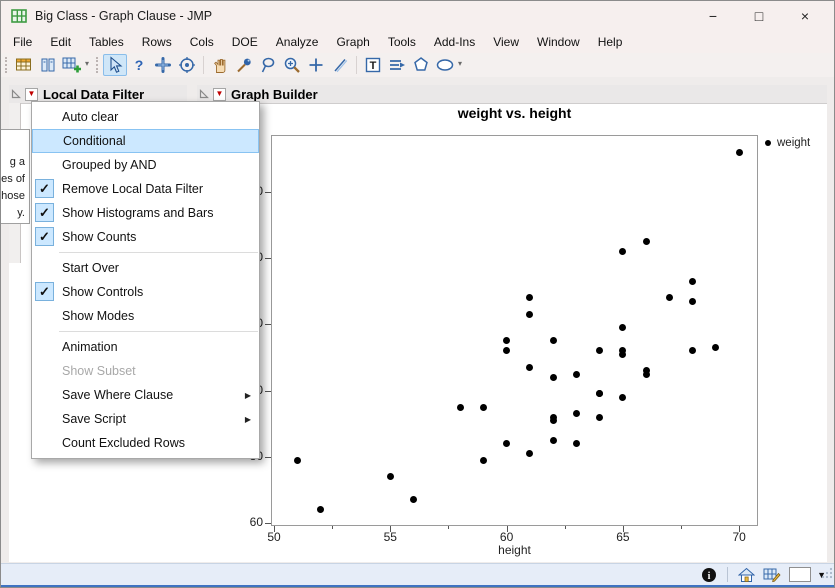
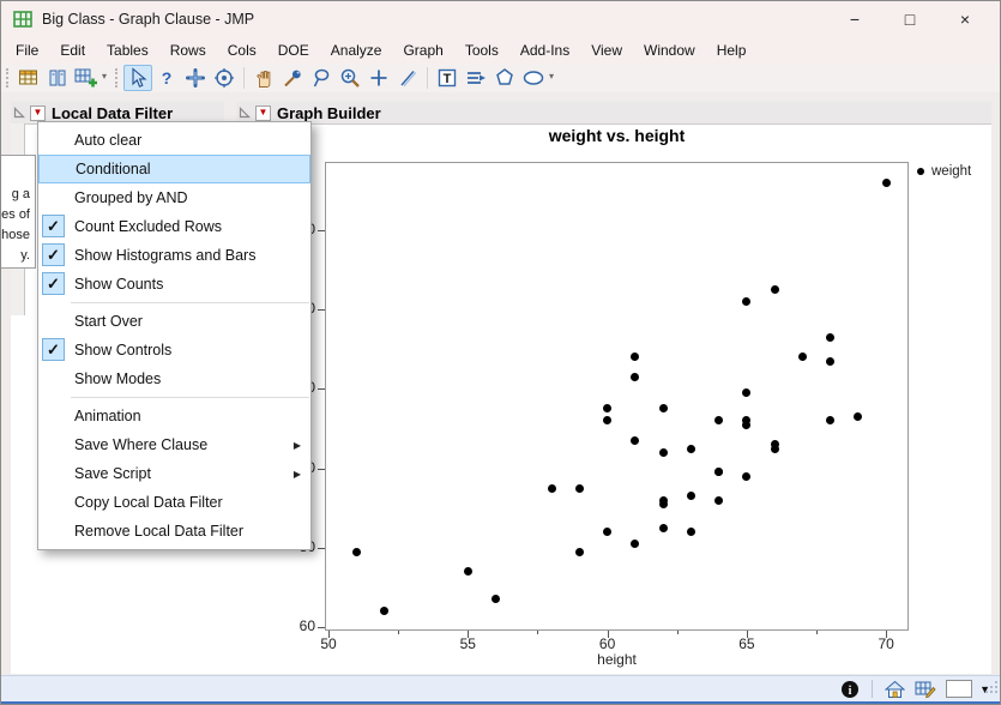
  Big Class - Graph Clause - JMP
  −
  □
  ×
  File
  Edit
  Tables
  Rows
  Cols
  DOE
  Analyze
  Graph
  Tools
  Add-Ins
  View
  Window
  Help
  ▾
  ?
  T
  ▾
  ▼
  Local Data Filter
  ▼
  Graph Builder
  weight vs. height
  50
  55
  60
  65
  70
  60
  height
  weight
  g a
  es of
  hose
  y.
  Auto clear
  Conditional
  Grouped by AND
  ✓
- Remove Local Data Filter
+ Count Excluded Rows
  ✓
  Show Histograms and Bars
  ✓
  Show Counts
  Start Over
  ✓
  Show Controls
  Show Modes
  Animation
- Show Subset
  Save Where Clause
  ▶
  Save Script
  ▶
+ Copy Local Data Filter
- Count Excluded Rows
+ Remove Local Data Filter
  i
  ▼
